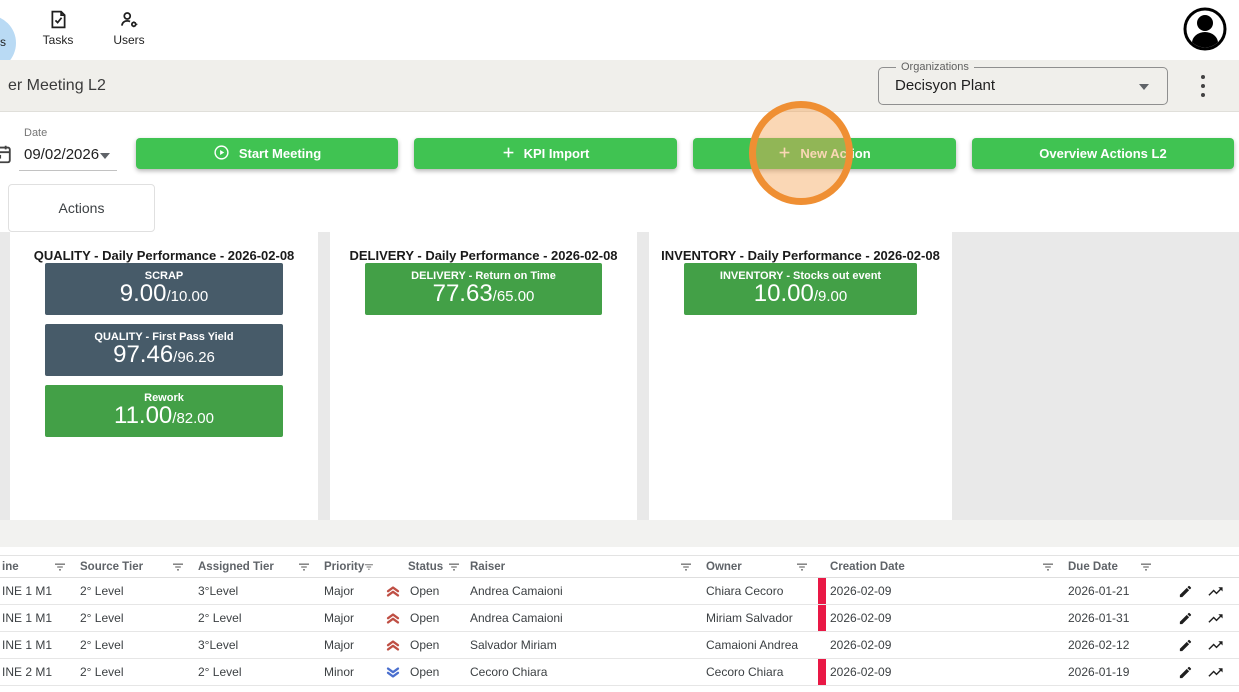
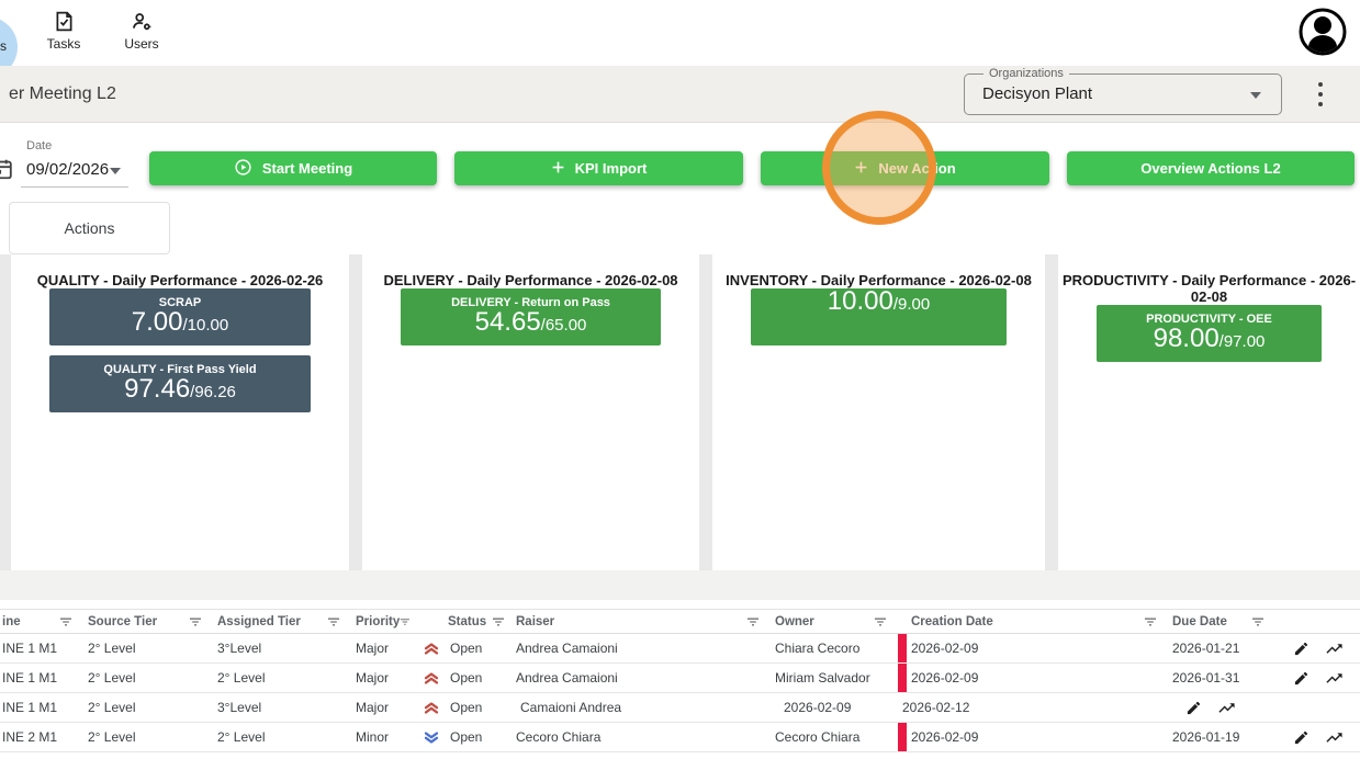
  s
  Tasks
  Users
  er Meeting L2
  Organizations
  Decisyon Plant
  Date
  09/02/2026
  Start Meeting
  KPI Import
  New Action
  Overview Actions L2
  Actions
- QUALITY - Daily Performance - 2026-02-08
+ QUALITY - Daily Performance - 2026-02-26
  SCRAP
- 9.00/10.00
+ 7.00/10.00
  QUALITY - First Pass Yield
  97.46/96.26
- Rework
- 11.00/82.00
  DELIVERY - Daily Performance - 2026-02-08
- DELIVERY - Return on Time
+ DELIVERY - Return on Pass
- 77.63/65.00
+ 54.65/65.00
  INVENTORY - Daily Performance - 2026-02-08
- INVENTORY - Stocks out event
  10.00/9.00
+ PRODUCTIVITY - Daily Performance - 2026-02-08
+ PRODUCTIVITY - OEE
+ 98.00/97.00
  ine
  Source Tier
  Assigned Tier
  Priority
  Status
  Raiser
  Owner
  Creation Date
  Due Date
  INE 1 M1
  2° Level
  3°Level
  Major
  Open
  Andrea Camaioni
  Chiara Cecoro
  2026-02-09
  2026-01-21
  INE 1 M1
  2° Level
  2° Level
  Major
  Open
  Andrea Camaioni
  Miriam Salvador
  2026-02-09
  2026-01-31
  INE 1 M1
  2° Level
  3°Level
  Major
  Open
- Salvador Miriam
  Camaioni Andrea
  2026-02-09
  2026-02-12
  INE 2 M1
  2° Level
  2° Level
  Minor
  Open
  Cecoro Chiara
  Cecoro Chiara
  2026-02-09
  2026-01-19
